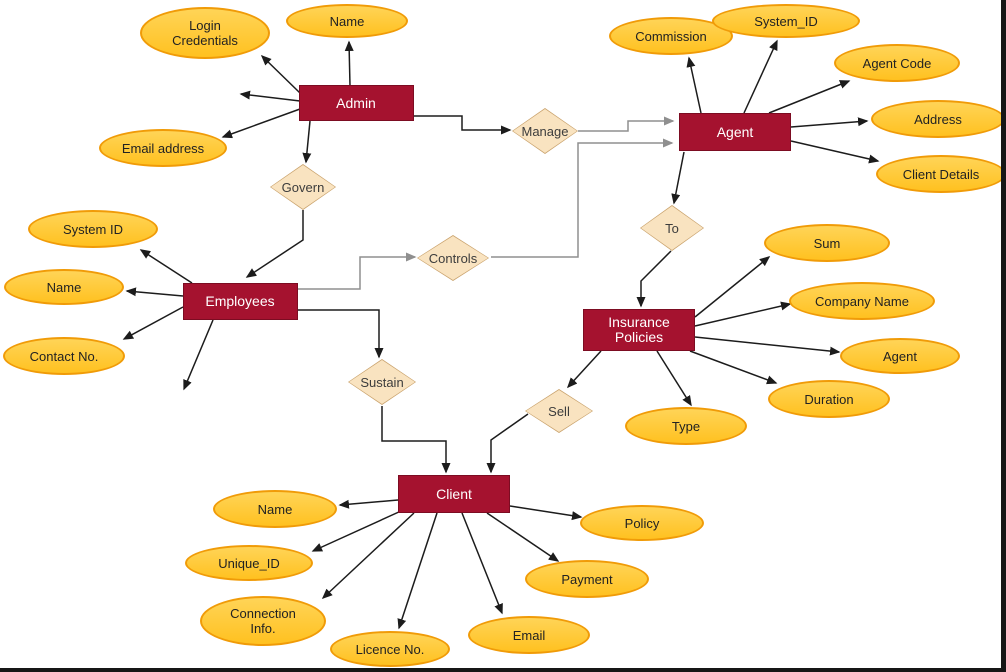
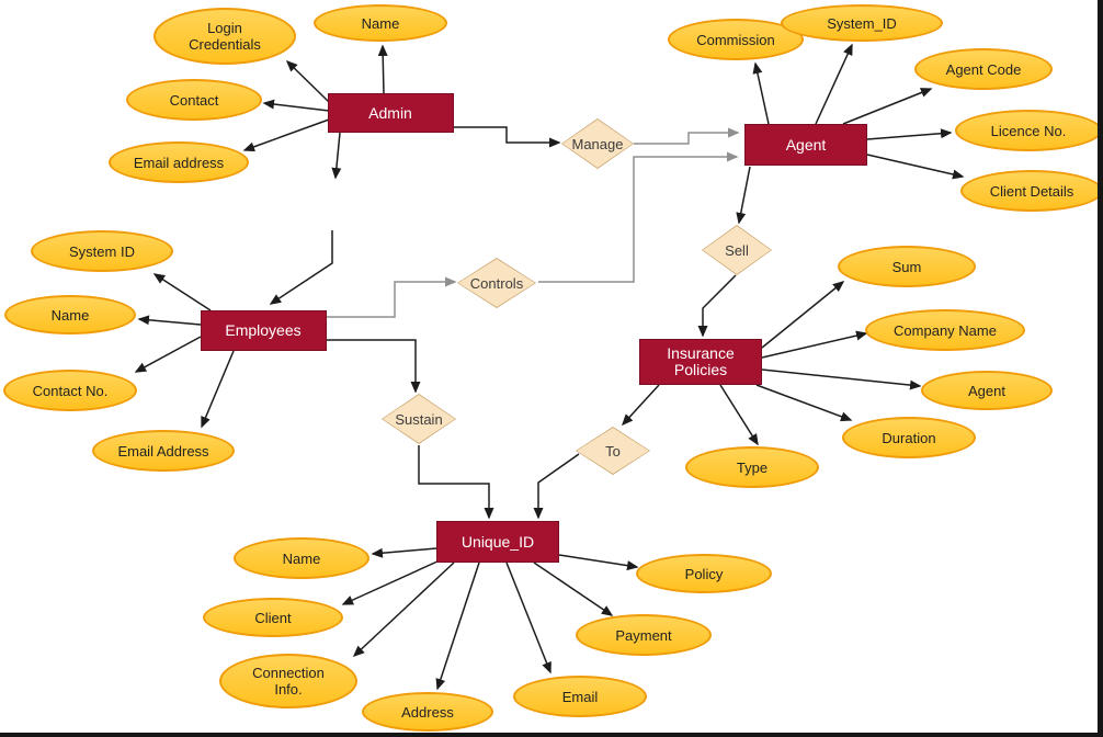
  Admin
  Agent
  Employees
  Insurance
  Policies
- Client
+ Unique_ID
  Manage
- Govern
  Controls
- To
+ Sell
  Sustain
- Sell
+ To
  Login
  Credentials
  Name
+ Contact
  Email address
  Commission
  System_ID
  Agent Code
- Address
+ Licence No.
  Client Details
  System ID
  Name
  Contact No.
+ Email Address
  Sum
  Company Name
  Agent
  Duration
  Type
  Name
- Unique_ID
+ Client
  Connection
  Info.
- Licence No.
+ Address
  Email
  Payment
  Policy
